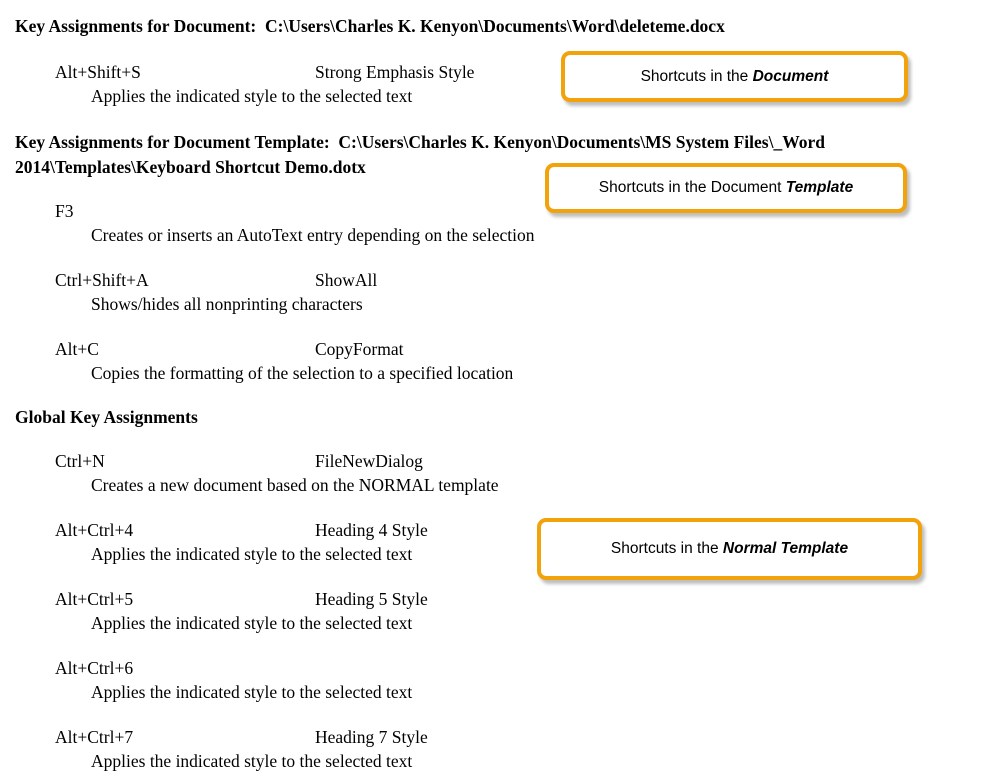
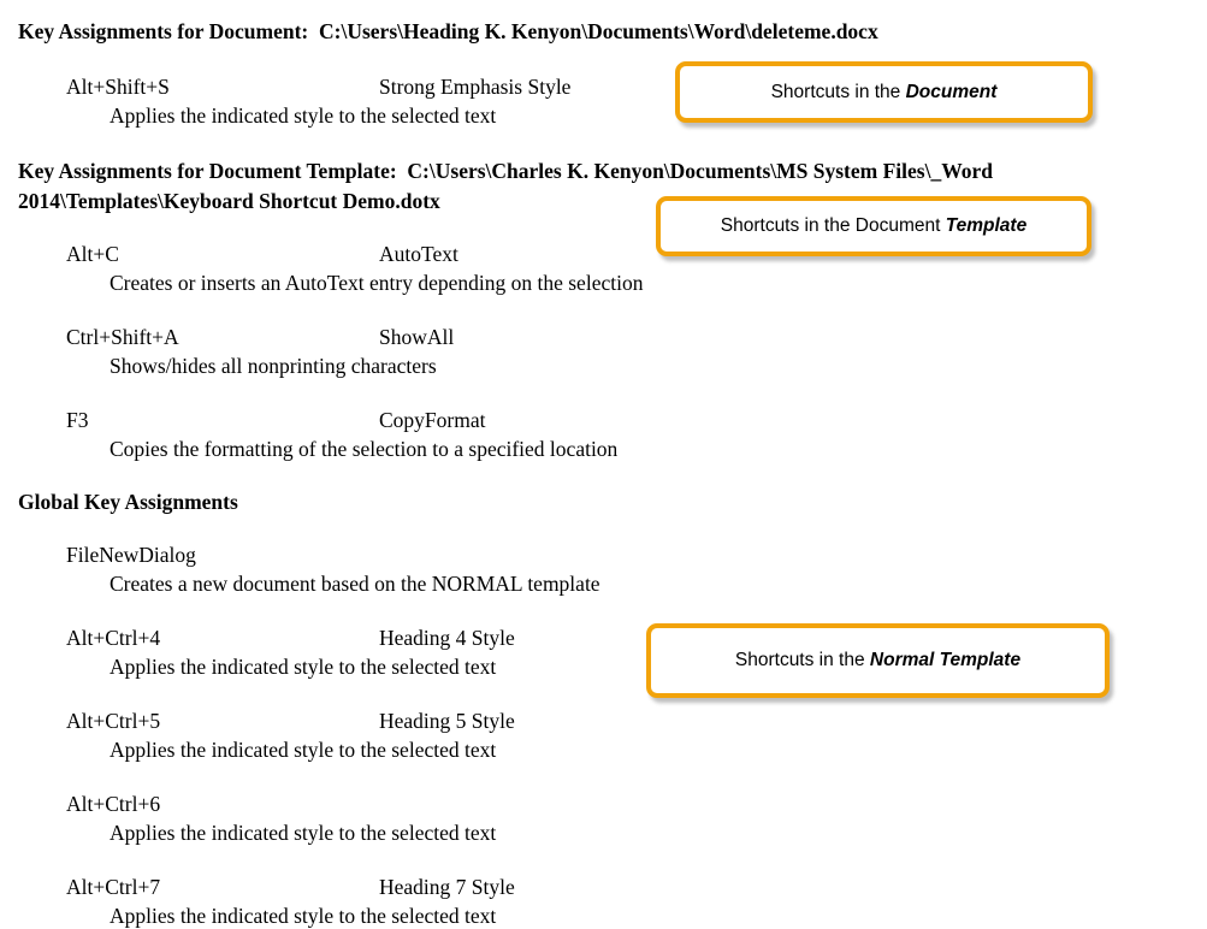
- Key Assignments for Document: C:\Users\Charles K. Kenyon\Documents\Word\deleteme.docx
+ Key Assignments for Document: C:\Users\Heading K. Kenyon\Documents\Word\deleteme.docx
  Alt+Shift+S
  Strong Emphasis Style
  Applies the indicated style to the selected text
  Key Assignments for Document Template: C:\Users\Charles K. Kenyon\Documents\MS System Files\_Word 2014\Templates\Keyboard Shortcut Demo.dotx
- F3
+ Alt+C
+ AutoText
  Creates or inserts an AutoText entry depending on the selection
  Ctrl+Shift+A
  ShowAll
  Shows/hides all nonprinting characters
- Alt+C
+ F3
  CopyFormat
  Copies the formatting of the selection to a specified location
  Global Key Assignments
- Ctrl+N
  FileNewDialog
  Creates a new document based on the NORMAL template
  Alt+Ctrl+4
  Heading 4 Style
  Applies the indicated style to the selected text
  Alt+Ctrl+5
  Heading 5 Style
  Applies the indicated style to the selected text
  Alt+Ctrl+6
  Applies the indicated style to the selected text
  Alt+Ctrl+7
  Heading 7 Style
  Applies the indicated style to the selected text
  Shortcuts in the
  Document
  Shortcuts in the Document
  Template
  Shortcuts in the
  Normal Template
